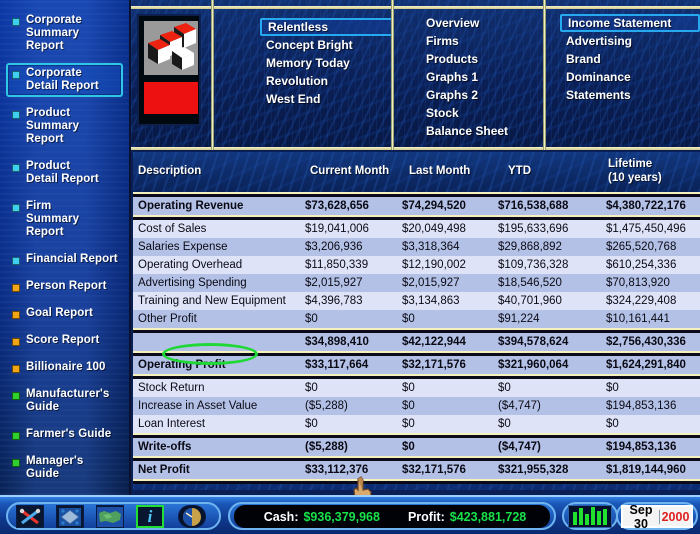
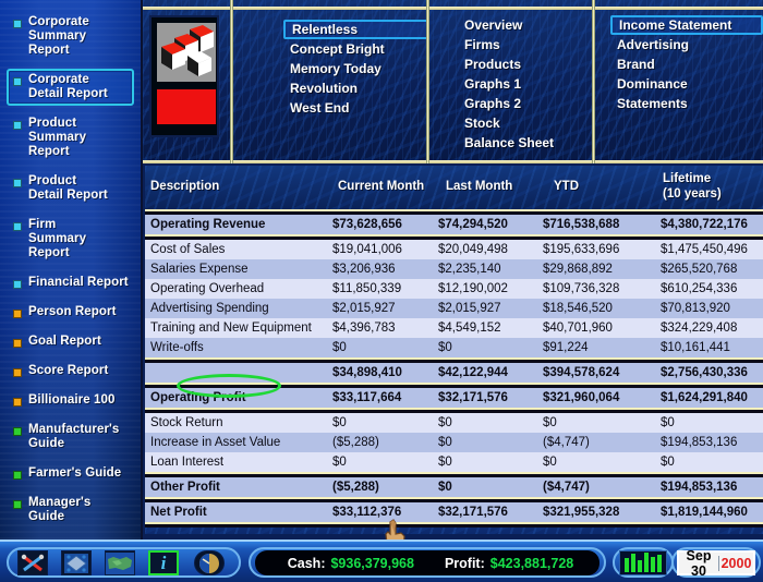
  Corporate
  Summary Report
  Corporate
  Detail Report
  Product
  Summary Report
  Product
  Detail Report
  Firm
  Summary Report
  Financial Report
  Person Report
  Goal Report
  Score Report
  Billionaire 100
  Manufacturer's
  Guide
  Farmer's Guide
  Manager's Guide
  Relentless
  Concept Bright
  Memory Today
  Revolution
  West End
  Overview
  Firms
  Products
  Graphs 1
  Graphs 2
  Stock
  Balance Sheet
  Income Statement
  Advertising
  Brand
  Dominance
  Statements
  Description
  Current Month
  Last Month
  YTD
  Lifetime
  (10 years)
  Operating Revenue
  $73,628,656
  $74,294,520
  $716,538,688
  $4,380,722,176
  Cost of Sales
  $19,041,006
  $20,049,498
  $195,633,696
  $1,475,450,496
  Salaries Expense
  $3,206,936
- $3,318,364
+ $2,235,140
  $29,868,892
  $265,520,768
  Operating Overhead
  $11,850,339
  $12,190,002
  $109,736,328
  $610,254,336
  Advertising Spending
  $2,015,927
  $2,015,927
  $18,546,520
  $70,813,920
  Training and New Equipment
  $4,396,783
- $3,134,863
+ $4,549,152
  $40,701,960
  $324,229,408
- Other Profit
+ Write-offs
  $0
  $0
  $91,224
  $10,161,441
  $34,898,410
  $42,122,944
  $394,578,624
  $2,756,430,336
  Operating Profit
  $33,117,664
  $32,171,576
  $321,960,064
  $1,624,291,840
  Stock Return
  $0
  $0
  $0
  $0
  Increase in Asset Value
  ($5,288)
  $0
  ($4,747)
  $194,853,136
  Loan Interest
  $0
  $0
  $0
  $0
- Write-offs
+ Other Profit
  ($5,288)
  $0
  ($4,747)
  $194,853,136
  Net Profit
  $33,112,376
  $32,171,576
  $321,955,328
  $1,819,144,960
  i
  Cash:
  $936,379,968
  Profit:
  $423,881,728
  Sep 30
  2000
